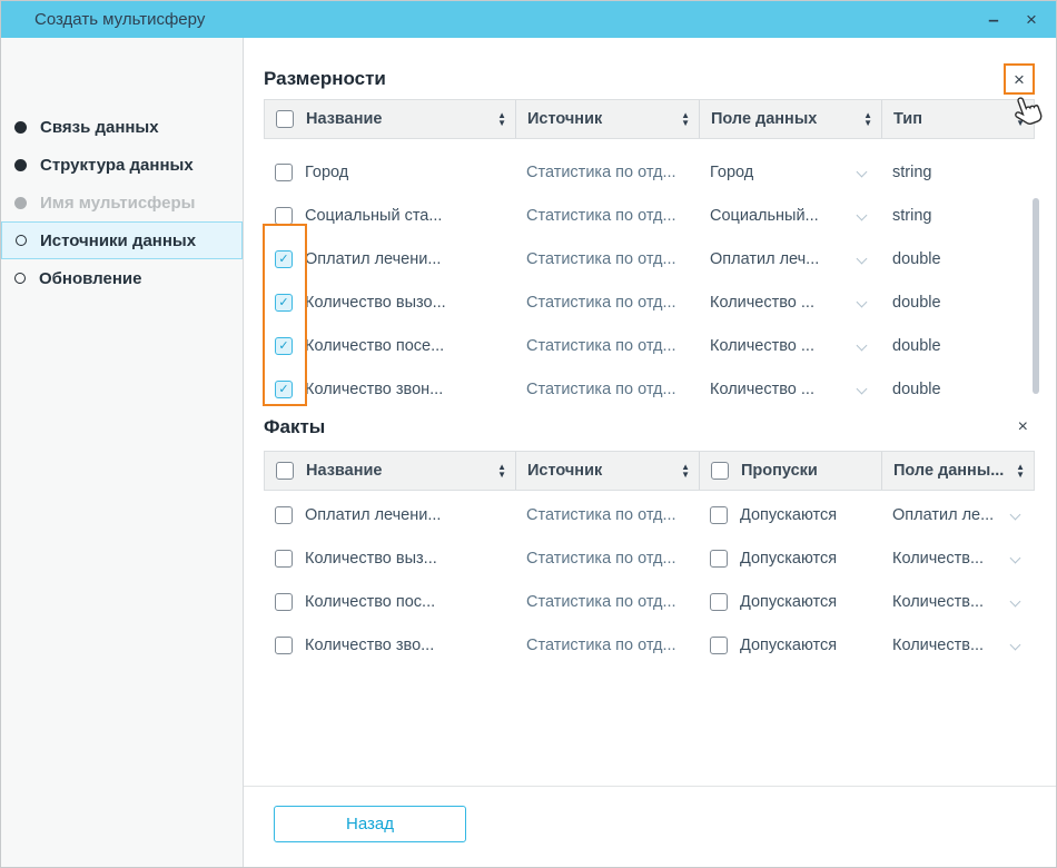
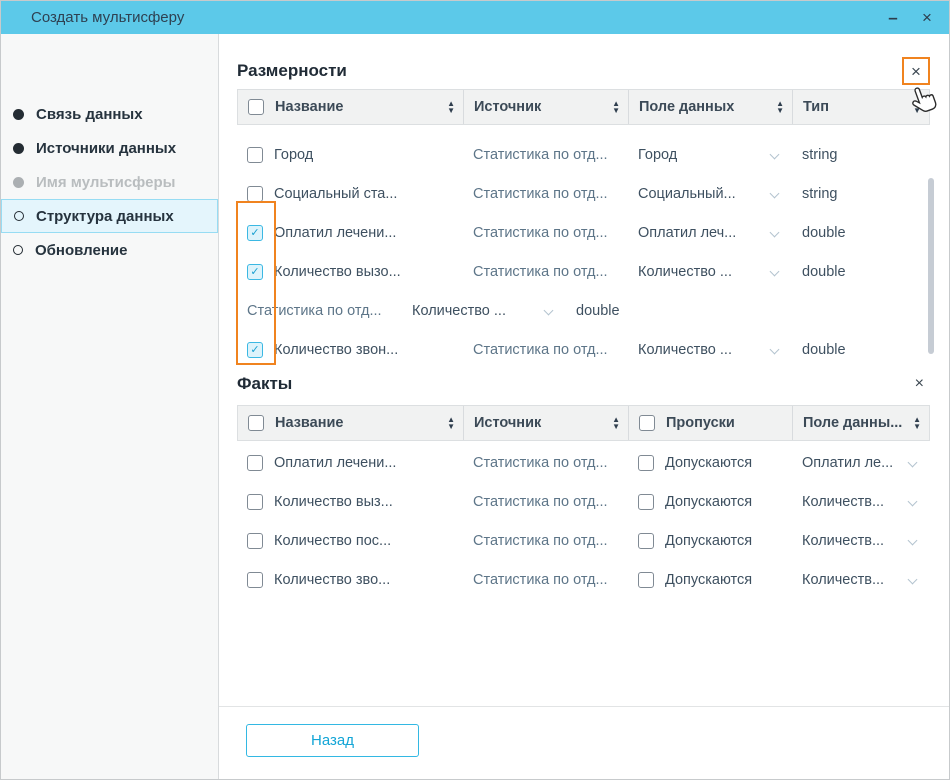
  Создать мультисферу
  –
  ×
  Связь данных
- Структура данных
+ Источники данных
  Имя мультисферы
- Источники данных
+ Структура данных
  Обновление
  Размерности
  ×
  Название
  ▲
  ▼
  Источник
  ▲
  ▼
  Поле данных
  ▲
  ▼
  Тип
  ▼
  Город
  Статистика по отд...
  Город
  string
  Социальный ста...
  Статистика по отд...
  Социальный...
  string
  Оплатил лечени...
  Статистика по отд...
  Оплатил леч...
  double
  Количество вызо...
  Статистика по отд...
  Количество ...
  double
- Количество посе...
  Статистика по отд...
  Количество ...
  double
  Количество звон...
  Статистика по отд...
  Количество ...
  double
  Факты
  ×
  Название
  ▲
  ▼
  Источник
  ▲
  ▼
  Пропуски
  Поле данны...
  ▲
  ▼
  Оплатил лечени...
  Статистика по отд...
  Допускаются
  Оплатил ле...
  Количество выз...
  Статистика по отд...
  Допускаются
  Количеств...
  Количество пос...
  Статистика по отд...
  Допускаются
  Количеств...
  Количество зво...
  Статистика по отд...
  Допускаются
  Количеств...
  Назад
